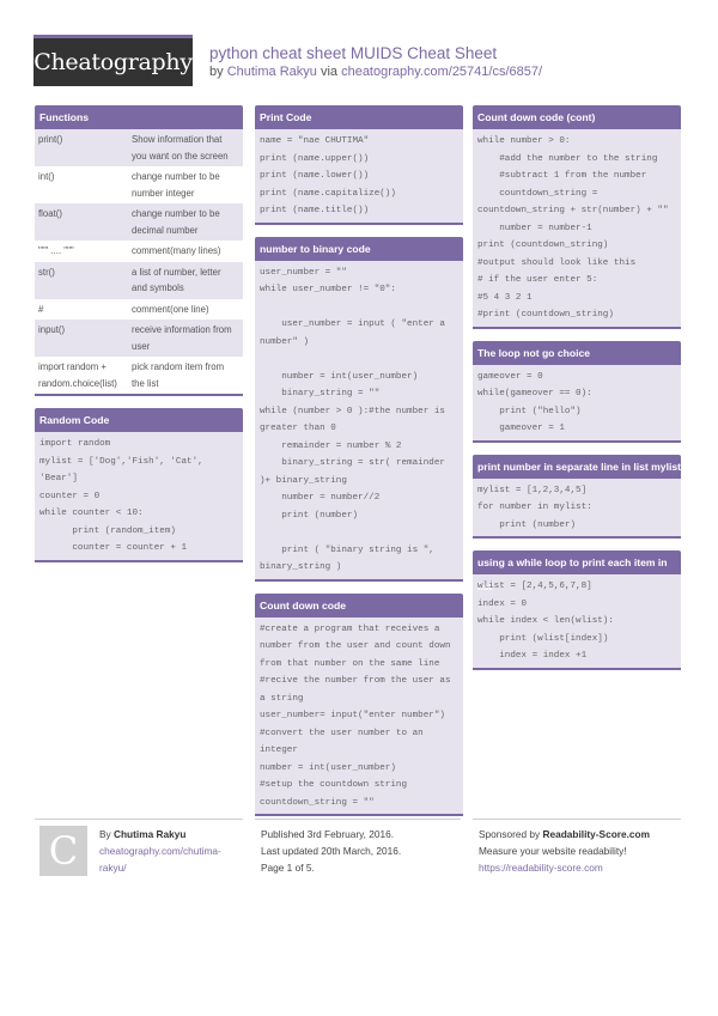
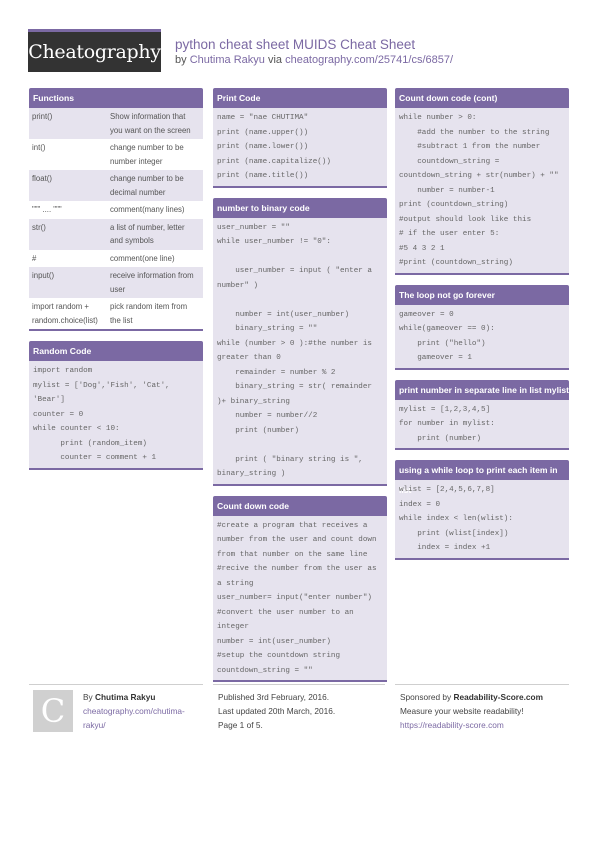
  Cheatography
  python cheat sheet MUIDS Cheat Sheet
  by Chutima Rakyu via cheatography.com/25741/cs/6857/
  Functions
  print()
  Show information that you want on the screen
  int()
  change number to be number integer
  float()
  change number to be decimal number
  """ .... """
  comment(many lines)
  str()
  a list of number, letter and symbols
  #
  comment(one line)
  input()
  receive information from user
  import random + random.choice(list)
  pick random item from the list
  Random Code
  import random
  mylist = ['Dog','Fish', 'Cat', 'Bear']
  counter = 0
  while counter < 10:
  print (random_item)
- counter = counter + 1
+ counter = comment + 1
  Print Code
  name = "nae CHUTIMA"
  print (name.upper())
  print (name.lower())
  print (name.capitalize())
  print (name.title())
  number to binary code
  user_number = ""
  while user_number != "0":
  user_number = input ( "enter a number" )
  number = int(user_number)
  binary_string = ""
  while (number > 0 ):#the number is greater than 0
  remainder = number % 2
  binary_string = str( remainder )+ binary_string
  number = number//2
  print (number)
  print ( "binary string is ", binary_string )
  Count down code
  #create a program that receives a number from the user and count down from that number on the same line
  #recive the number from the user as a string
  user_number= input("enter number")
  #convert the user number to an integer
  number = int(user_number)
  #setup the countdown string
  countdown_string = ""
  Count down code (cont)
  while number > 0:
  #add the number to the string
  #subtract 1 from the number
  countdown_string = countdown_string + str(number) + ""
  number = number-1
  print (countdown_string)
  #output should look like this
  # if the user enter 5:
  #5 4 3 2 1
  #print (countdown_string)
- The loop not go choice
+ The loop not go forever
  gameover = 0
  while(gameover == 0):
  print ("hello")
  gameover = 1
  print number in separate line in list mylist
  mylist = [1,2,3,4,5]
  for number in mylist:
  print (number)
  using a while loop to print each item in list
  wlist = [2,4,5,6,7,8]
  index = 0
  while index < len(wlist):
  print (wlist[index])
  index = index +1
  C
  By Chutima Rakyu
  cheatography.com/chutima-rakyu/
  Published 3rd February, 2016.
  Last updated 20th March, 2016.
  Page 1 of 5.
  Sponsored by Readability-Score.com
  Measure your website readability!
  https://readability-score.com
